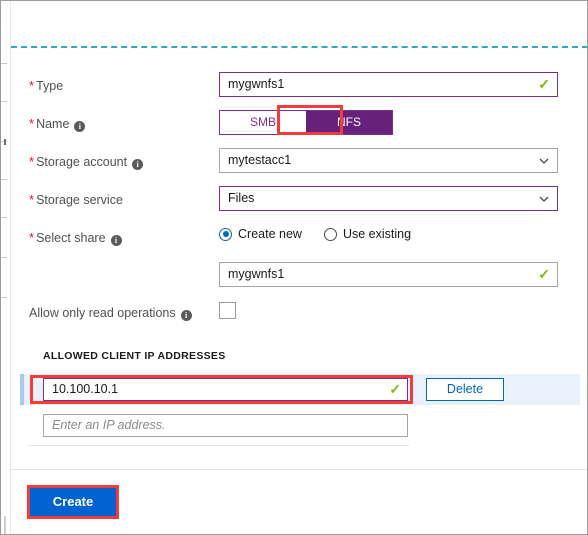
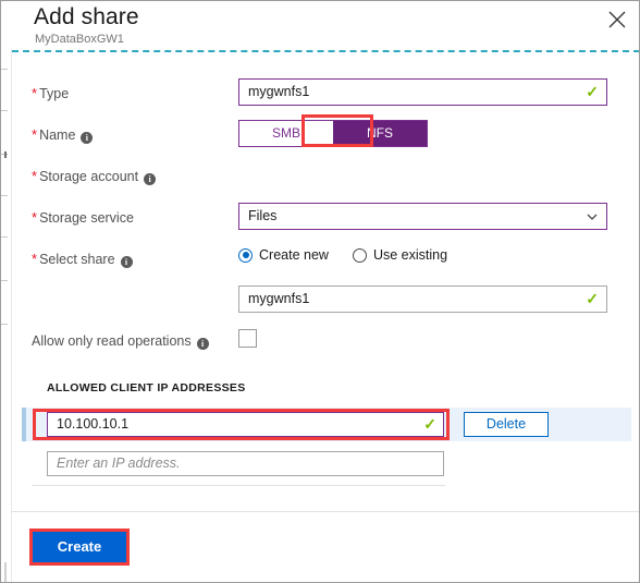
+ Add share
+ MyDataBoxGW1
  * Type
  mygwnfs1
  ✓
  * Name i
  SMB
  NFS
  * Storage account i
- mytestacc1
  * Storage service
  Files
  * Select share i
  Create new
  Use existing
  mygwnfs1
  ✓
  Allow only read operations i
  ALLOWED CLIENT IP ADDRESSES
  10.100.10.1
  ✓
  Delete
  Enter an IP address.
  Create
